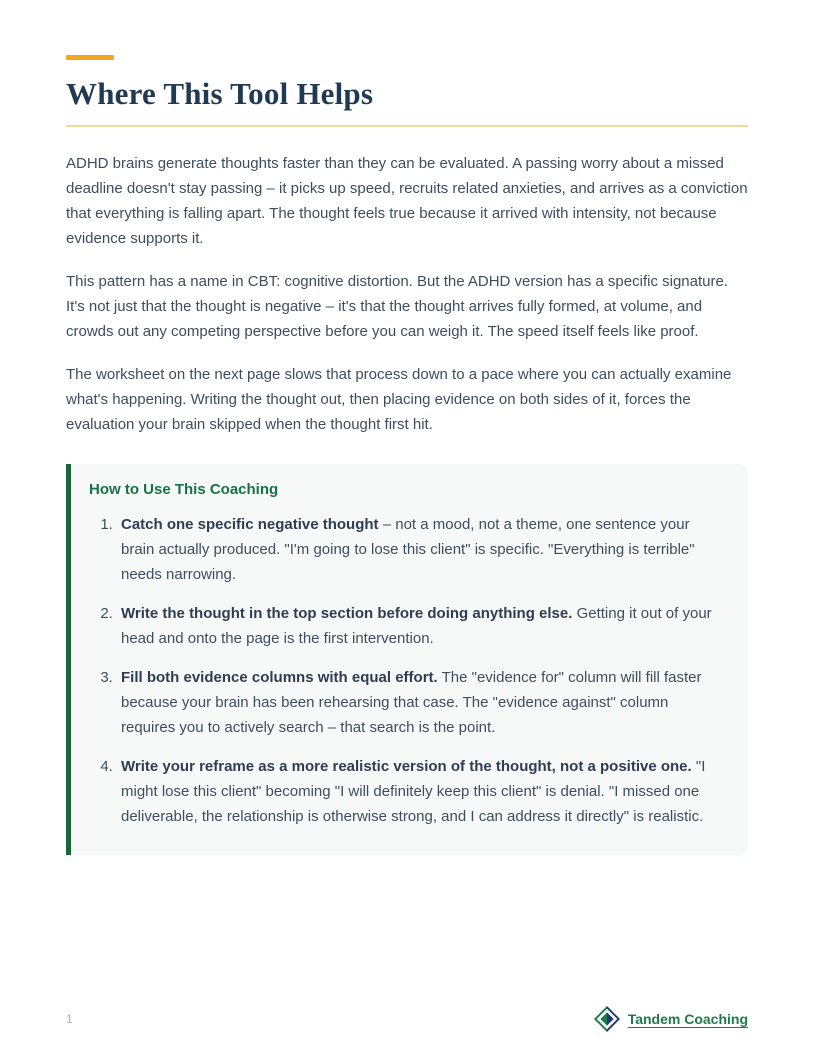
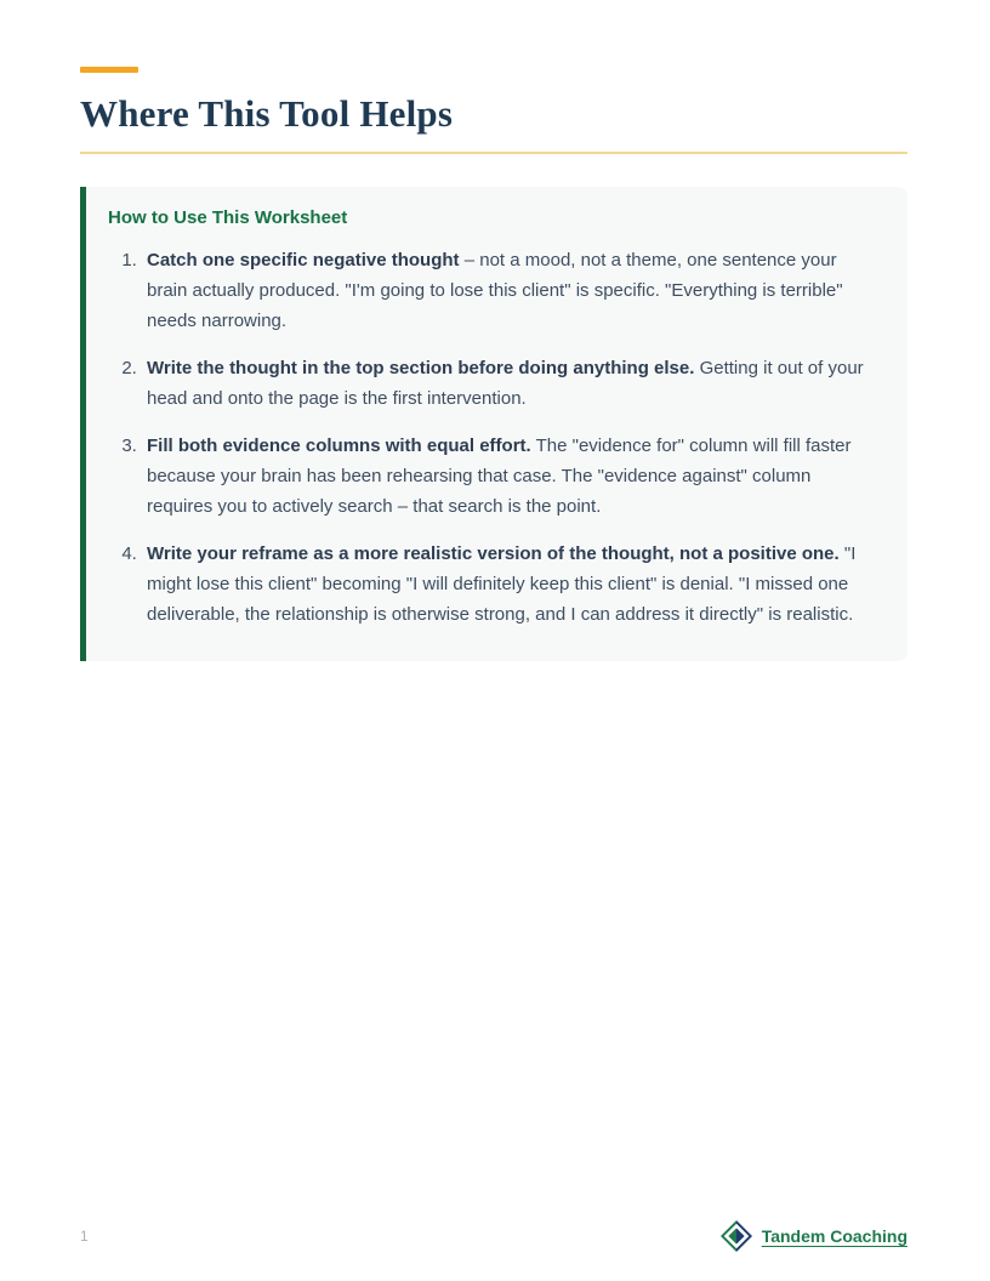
  Where This Tool Helps
- ADHD brains generate thoughts faster than they can be evaluated. A passing worry about a missed deadline doesn't stay passing – it picks up speed, recruits related anxieties, and arrives as a conviction that everything is falling apart. The thought feels true because it arrived with intensity, not because evidence supports it.
- This pattern has a name in CBT: cognitive distortion. But the ADHD version has a specific signature. It's not just that the thought is negative – it's that the thought arrives fully formed, at volume, and crowds out any competing perspective before you can weigh it. The speed itself feels like proof.
- The worksheet on the next page slows that process down to a pace where you can actually examine what's happening. Writing the thought out, then placing evidence on both sides of it, forces the evaluation your brain skipped when the thought first hit.
- How to Use This Coaching
+ How to Use This Worksheet
  Catch one specific negative thought – not a mood, not a theme, one sentence your brain actually produced. "I'm going to lose this client" is specific. "Everything is terrible" needs narrowing.
  Write the thought in the top section before doing anything else. Getting it out of your head and onto the page is the first intervention.
  Fill both evidence columns with equal effort. The "evidence for" column will fill faster because your brain has been rehearsing that case. The "evidence against" column requires you to actively search – that search is the point.
  Write your reframe as a more realistic version of the thought, not a positive one. "I might lose this client" becoming "I will definitely keep this client" is denial. "I missed one deliverable, the relationship is otherwise strong, and I can address it directly" is realistic.
  1
  Tandem Coaching
